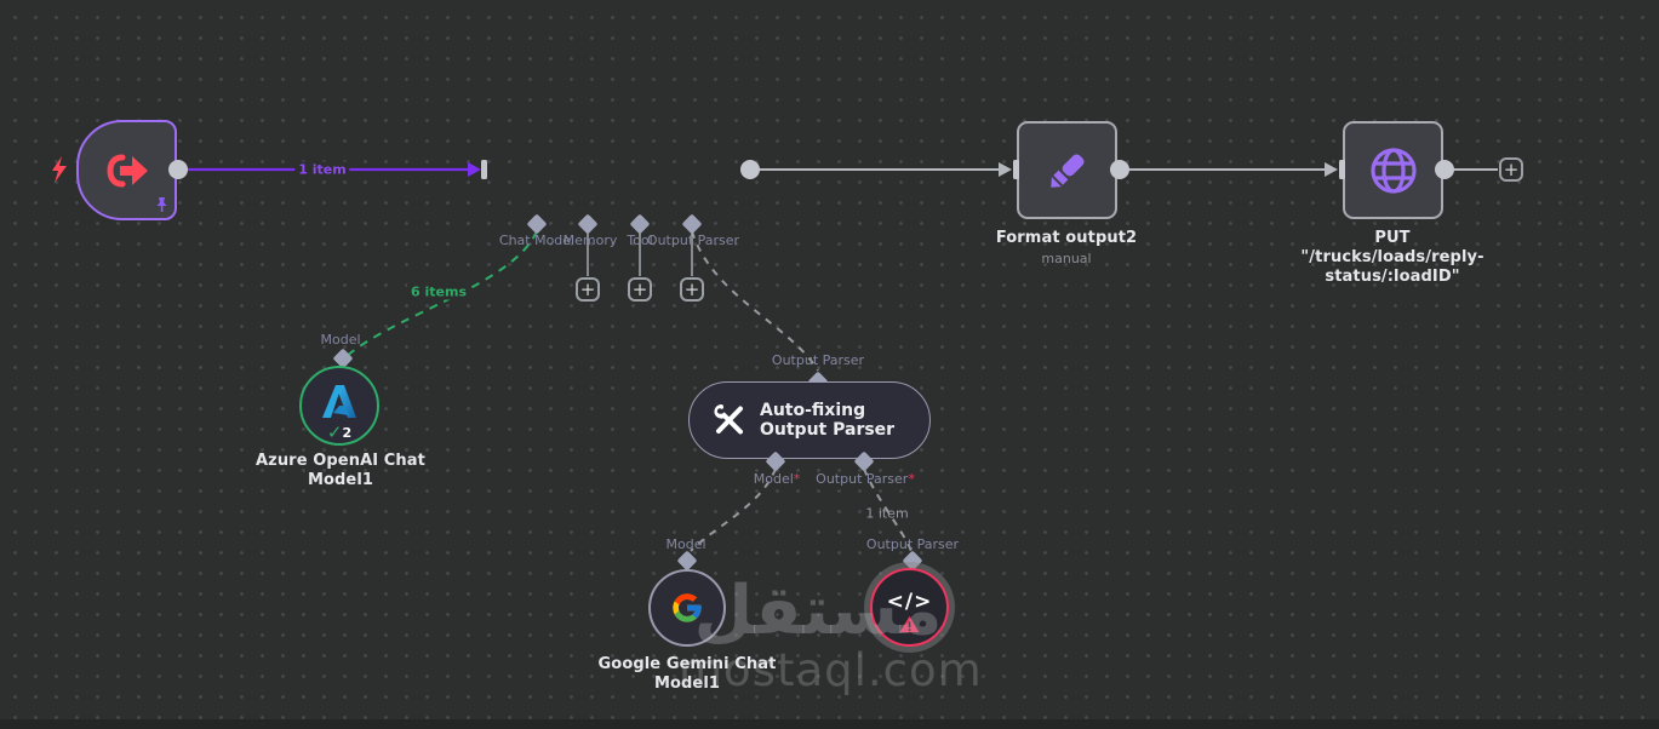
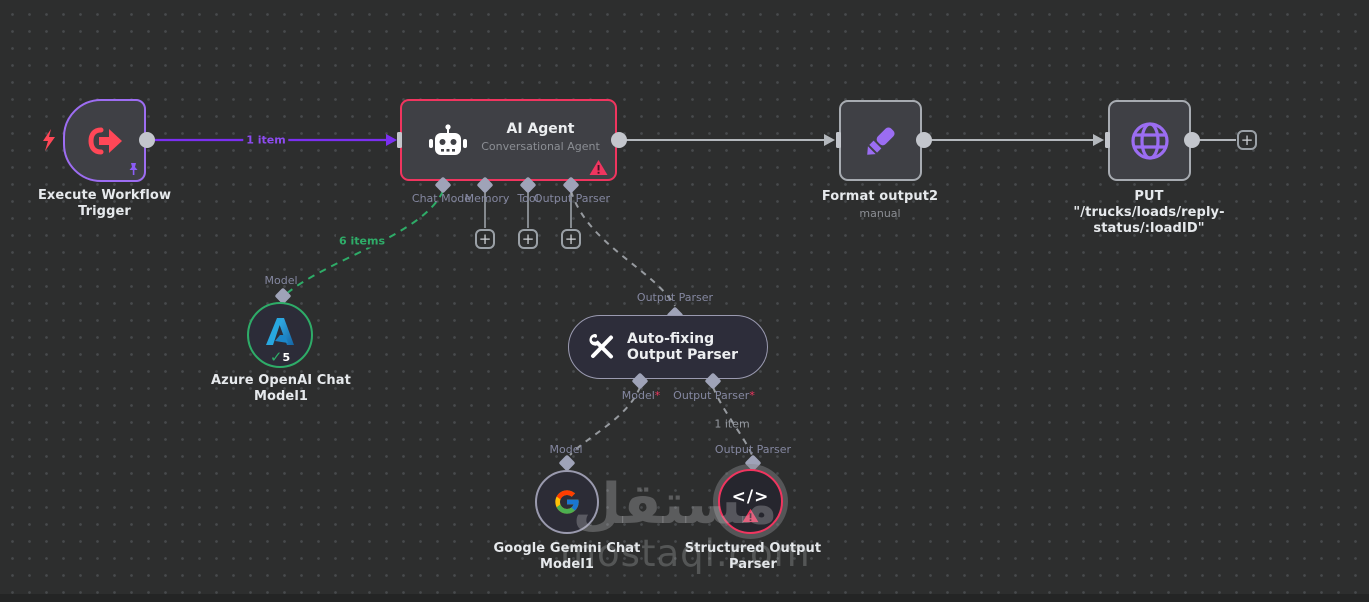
  1 item
  6 items
  1 item
+ Execute Workflow Trigger
+ AI Agent
+ Conversational Agent
  Chat Model
  Memory
  Tool
  Output Parser
  +
  +
  +
  Format output2
  manual
  PUT "/trucks/loads/reply-status/:loadID"
  +
  Model
  ✓
- 2
+ 5
  Azure OpenAI Chat Model1
  Output Parser
  Auto-fixing Output Parser
  Model*
  Output Parser*
  Model
  Google Gemini Chat Model1
  Output Parser
  </>
+ Structured Output Parser
  مستقل
  mostaql.com
